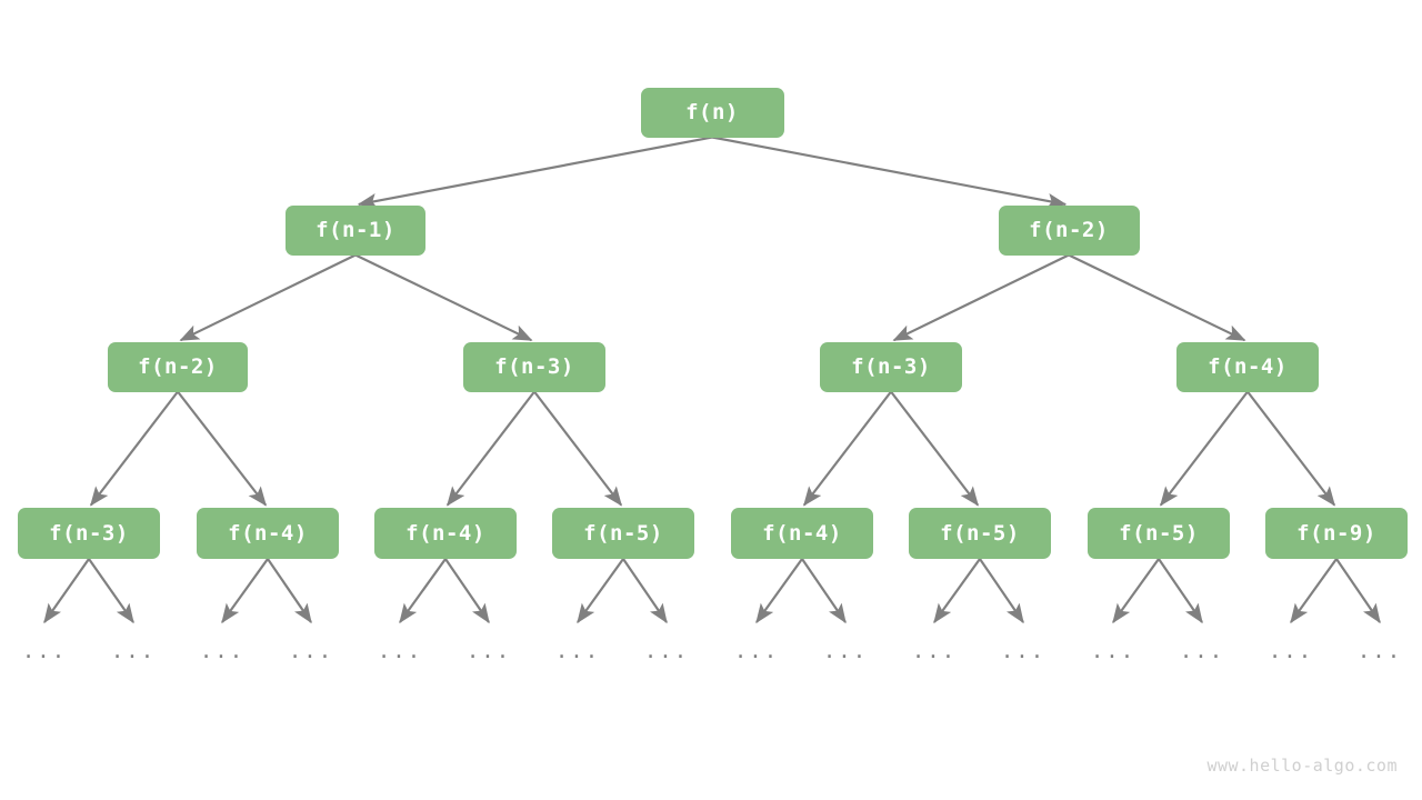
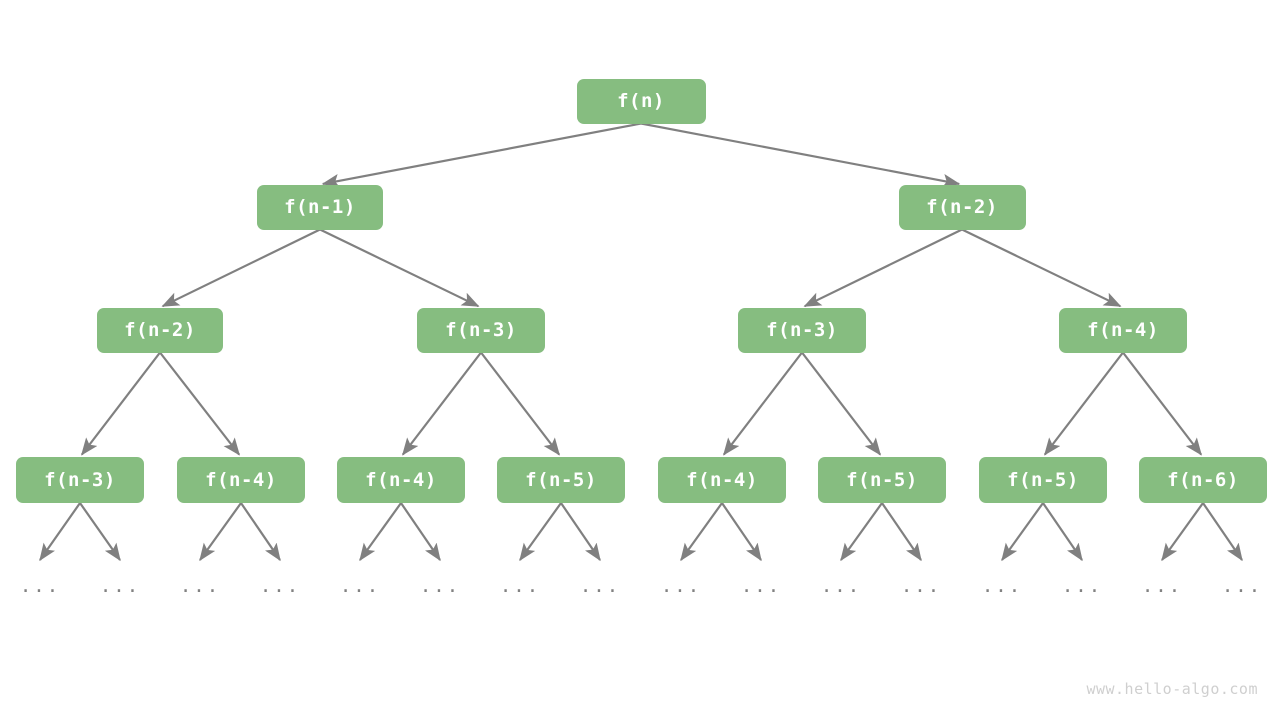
  f(n)
  f(n-1)
  f(n-2)
  f(n-2)
  f(n-3)
  f(n-3)
  f(n-4)
  f(n-3)
  f(n-4)
  f(n-4)
  f(n-5)
  f(n-4)
  f(n-5)
  f(n-5)
- f(n-9)
+ f(n-6)
  ...
  ...
  ...
  ...
  ...
  ...
  ...
  ...
  ...
  ...
  ...
  ...
  ...
  ...
  ...
  ...
  www.hello-algo.com
